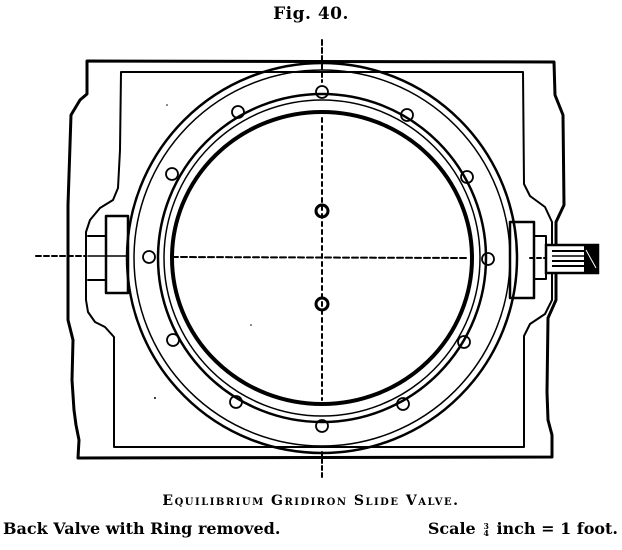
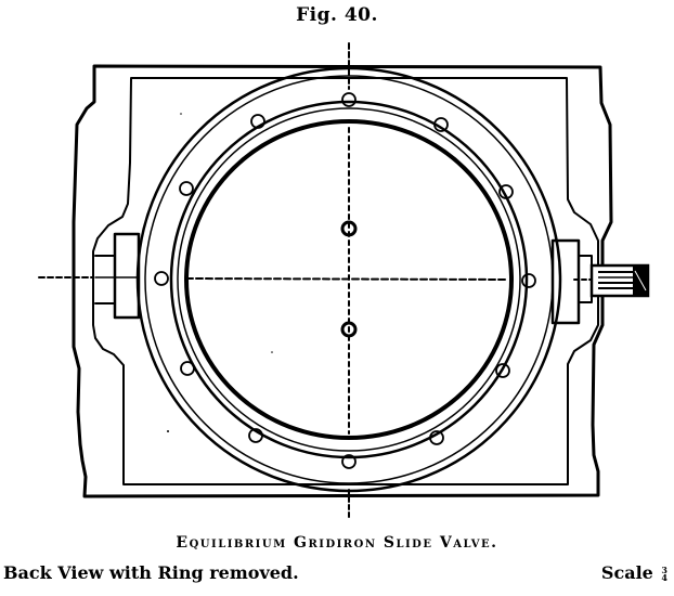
  Fig. 40.
  Equilibrium Gridiron Slide Valve.
- Back Valve with Ring removed.
+ Back View with Ring removed.
  Scale
  3
  4
- inch = 1 foot.
